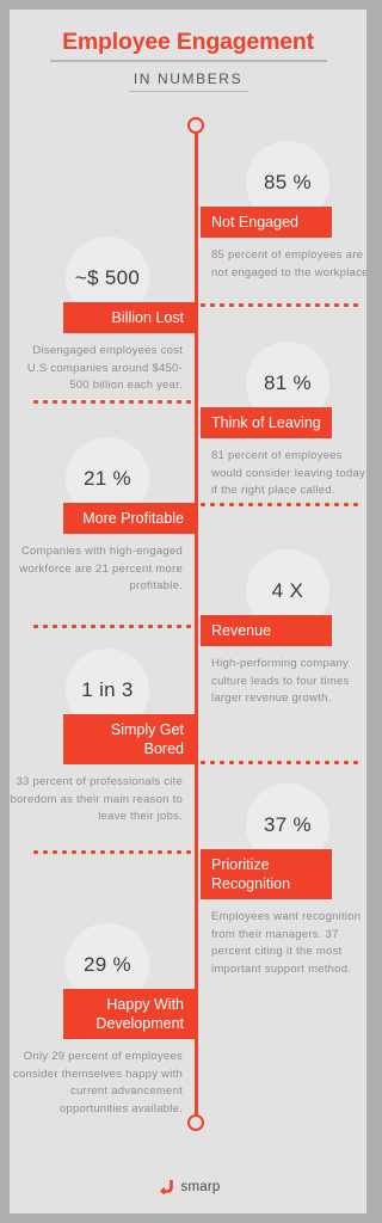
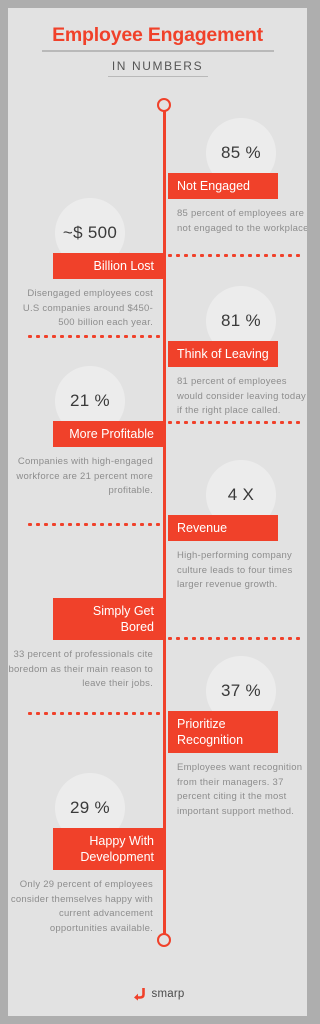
  Employee Engagement
  IN NUMBERS
  85 %
  Not Engaged
  85 percent of employees are not engaged to the workplace
  ~$ 500
  Billion Lost
  Disengaged employees cost U.S companies around $450-500 billion each year.
  81 %
  Think of Leaving
  81 percent of employees would consider leaving today if the right place called.
  21 %
  More Profitable
  Companies with high-engaged workforce are 21 percent more profitable.
  4 X
  Revenue
  High-performing company culture leads to four times larger revenue growth.
- 1 in 3
  Simply Get Bored
  33 percent of professionals cite boredom as their main reason to leave their jobs.
  37 %
  Prioritize Recognition
  Employees want recognition from their managers. 37 percent citing it the most important support method.
  29 %
  Happy With Development
  Only 29 percent of employees consider themselves happy with current advancement opportunities available.
  smarp
